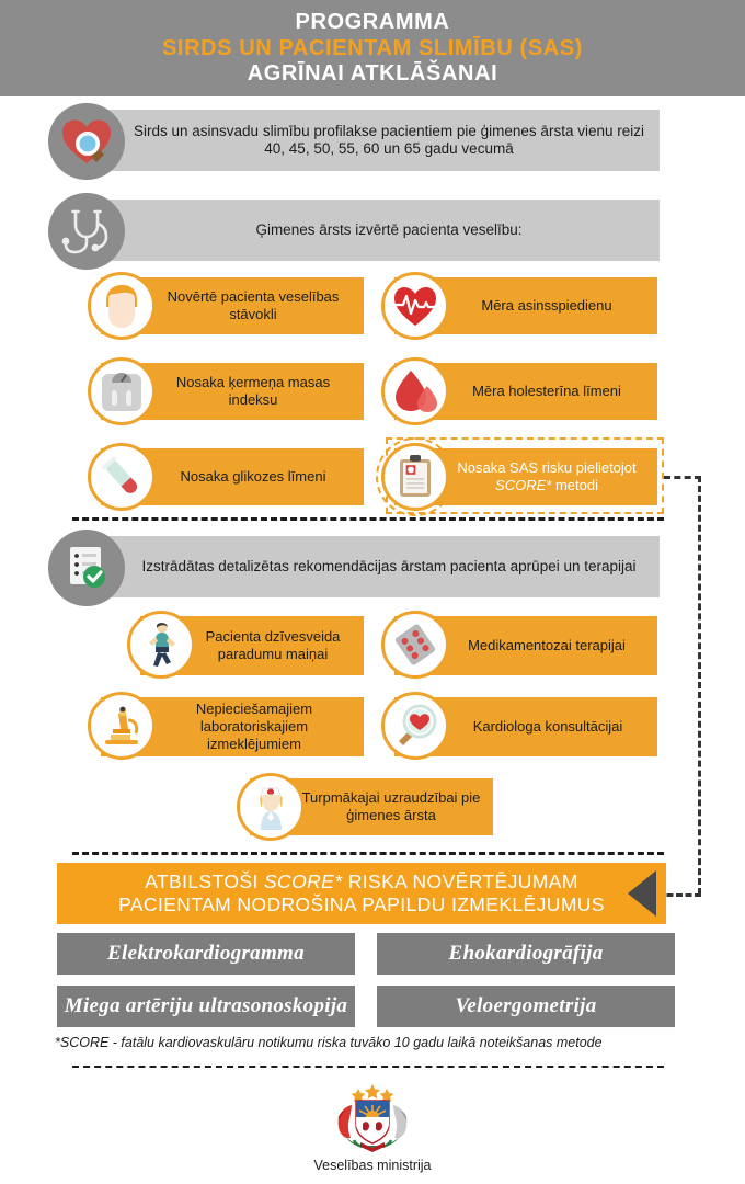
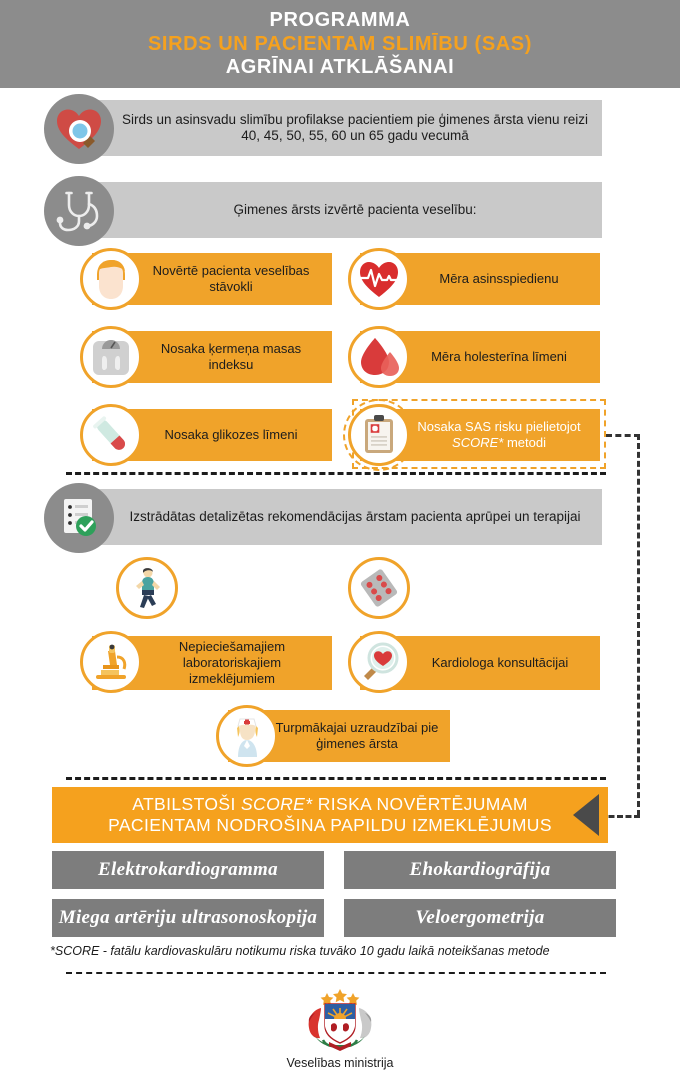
  PROGRAMMA
  SIRDS UN PACIENTAM SLIMĪBU (SAS)
  AGRĪNAI ATKLĀŠANAI
  Sirds un asinsvadu slimību profilakse pacientiem pie ģimenes ārsta vienu reizi 40, 45, 50, 55, 60 un 65 gadu vecumā
  Ģimenes ārsts izvērtē pacienta veselību:
  Novērtē pacienta veselības stāvokli
  Mēra asinsspiedienu
  Nosaka ķermeņa masas indeksu
  Mēra holesterīna līmeni
  Nosaka glikozes līmeni
  Nosaka SAS risku pielietojot SCORE* metodi
  Izstrādātas detalizētas rekomendācijas ārstam pacienta aprūpei un terapijai
- Pacienta dzīvesveida paradumu maiņai
- Medikamentozai terapijai
  Nepieciešamajiem laboratoriskajiem izmeklējumiem
  Kardiologa konsultācijai
  Turpmākajai uzraudzībai pie ģimenes ārsta
  ATBILSTOŠI SCORE* RISKA NOVĒRTĒJUMAM
  PACIENTAM NODROŠINA PAPILDU IZMEKLĒJUMUS
  Elektrokardiogramma
  Ehokardiogrāfija
  Miega artēriju ultrasonoskopija
  Veloergometrija
  *SCORE - fatālu kardiovaskulāru notikumu riska tuvāko 10 gadu laikā noteikšanas metode
  Veselības ministrija
